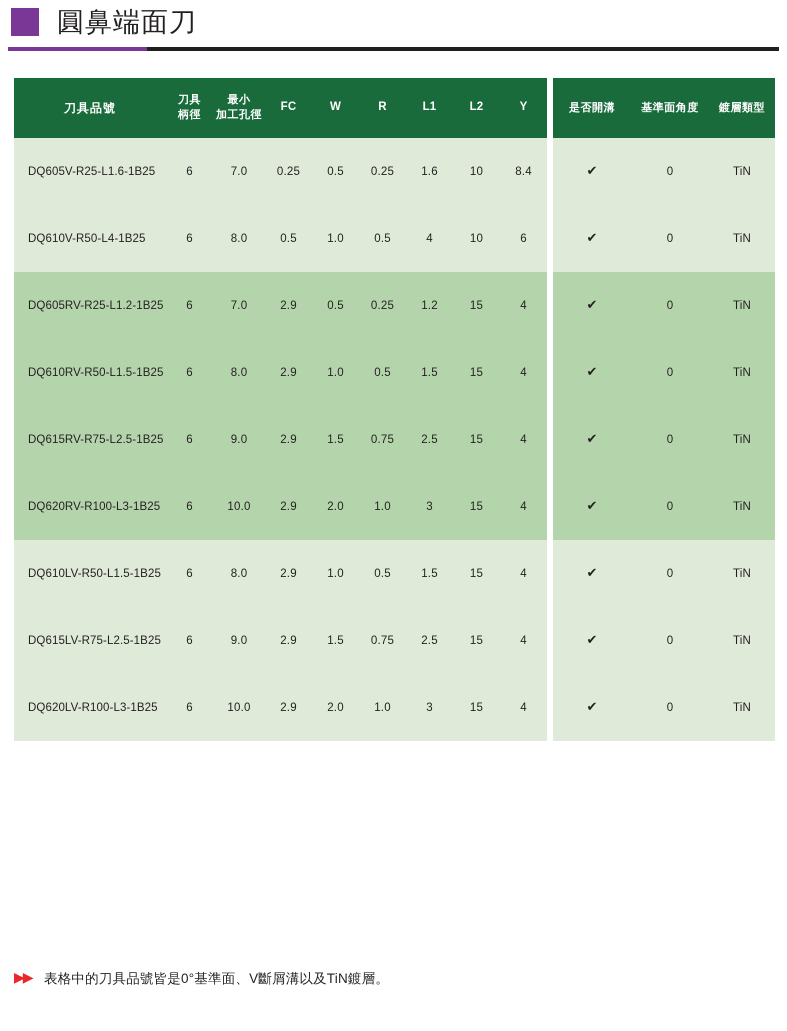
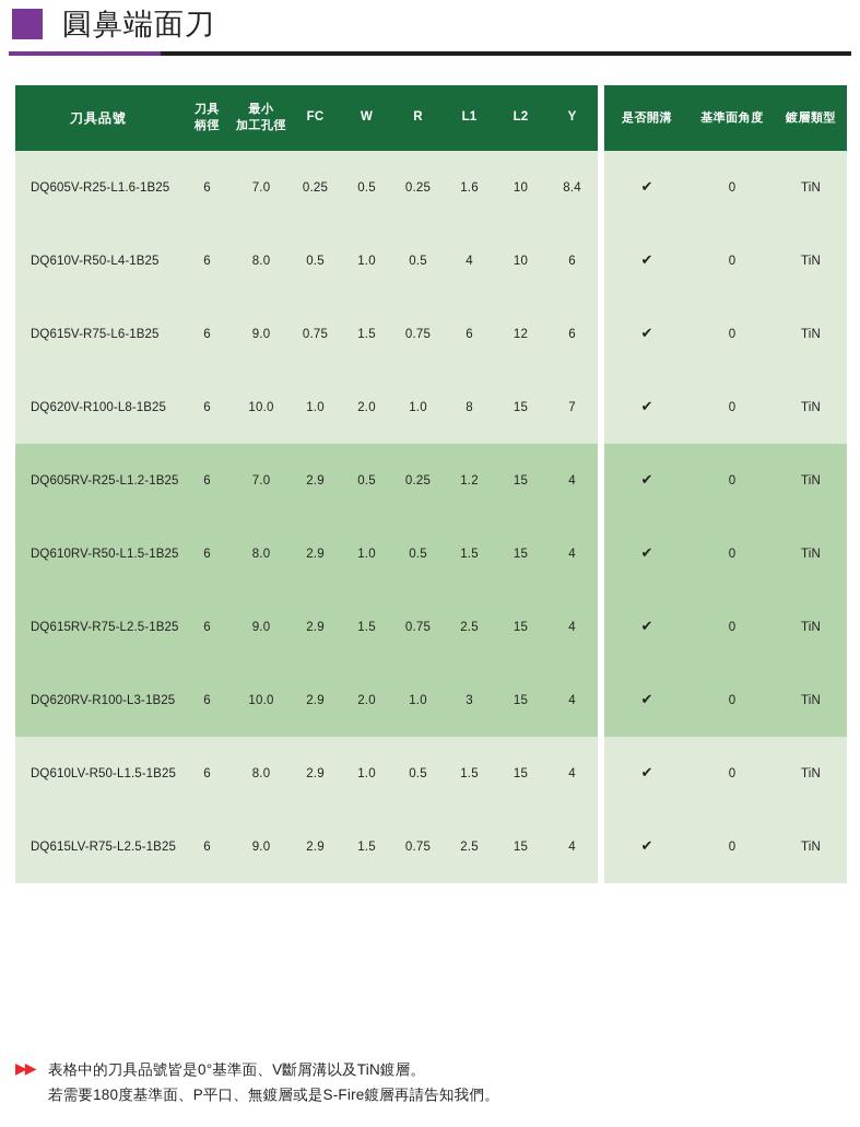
  圓鼻端面刀
  刀具品號	刀具 柄徑	最小 加工孔徑	FC	W	R	L1	L2	Y		是否開溝	基準面角度	鍍層類型
  DQ605V-R25-L1.6-1B25	6	7.0	0.25	0.5	0.25	1.6	10	8.4		✔	0	TiN
  DQ610V-R50-L4-1B25	6	8.0	0.5	1.0	0.5	4	10	6		✔	0	TiN
+ DQ615V-R75-L6-1B25	6	9.0	0.75	1.5	0.75	6	12	6		✔	0	TiN
+ DQ620V-R100-L8-1B25	6	10.0	1.0	2.0	1.0	8	15	7		✔	0	TiN
  DQ605RV-R25-L1.2-1B25	6	7.0	2.9	0.5	0.25	1.2	15	4		✔	0	TiN
  DQ610RV-R50-L1.5-1B25	6	8.0	2.9	1.0	0.5	1.5	15	4		✔	0	TiN
  DQ615RV-R75-L2.5-1B25	6	9.0	2.9	1.5	0.75	2.5	15	4		✔	0	TiN
  DQ620RV-R100-L3-1B25	6	10.0	2.9	2.0	1.0	3	15	4		✔	0	TiN
  DQ610LV-R50-L1.5-1B25	6	8.0	2.9	1.0	0.5	1.5	15	4		✔	0	TiN
  DQ615LV-R75-L2.5-1B25	6	9.0	2.9	1.5	0.75	2.5	15	4		✔	0	TiN
- DQ620LV-R100-L3-1B25	6	10.0	2.9	2.0	1.0	3	15	4		✔	0	TiN
  ▶▶
  表格中的刀具品號皆是0°基準面、V斷屑溝以及TiN鍍層。
+ 若需要180度基準面、P平口、無鍍層或是S-Fire鍍層再請告知我們。
